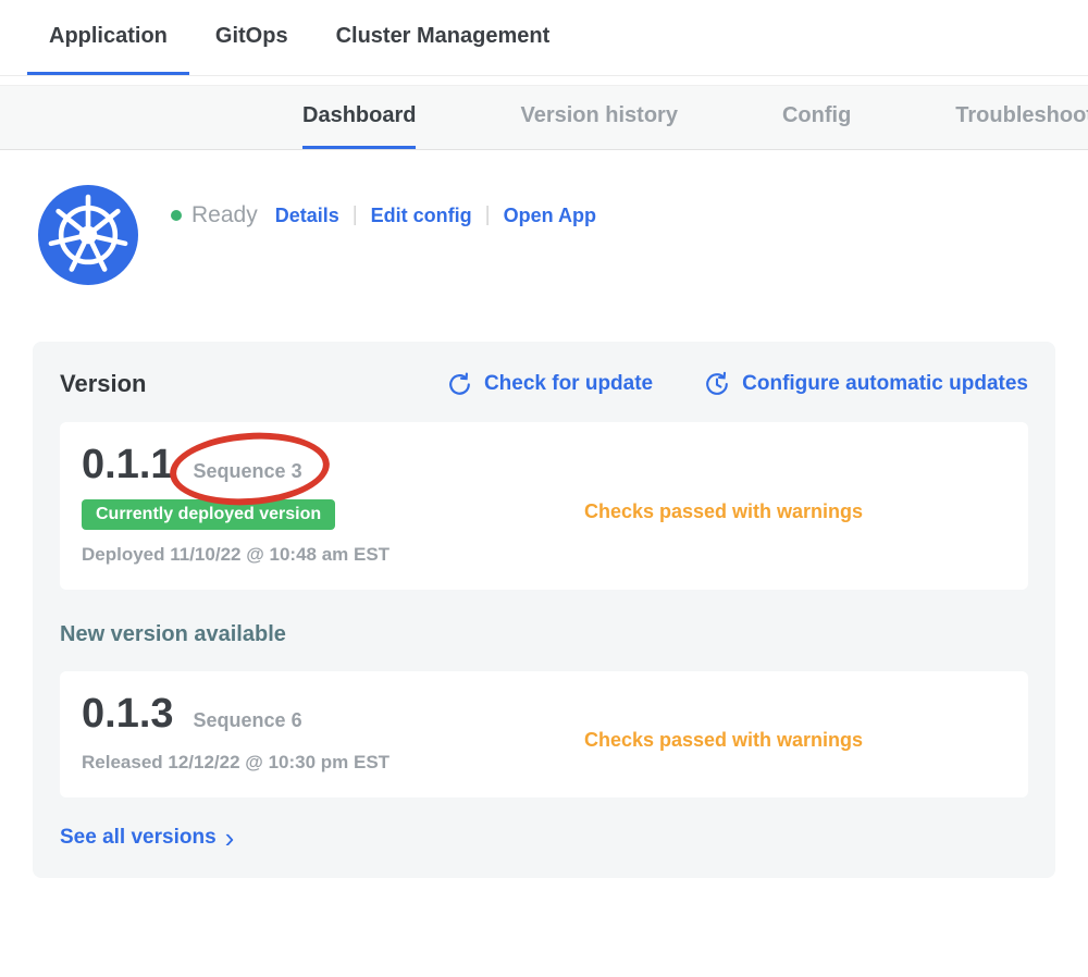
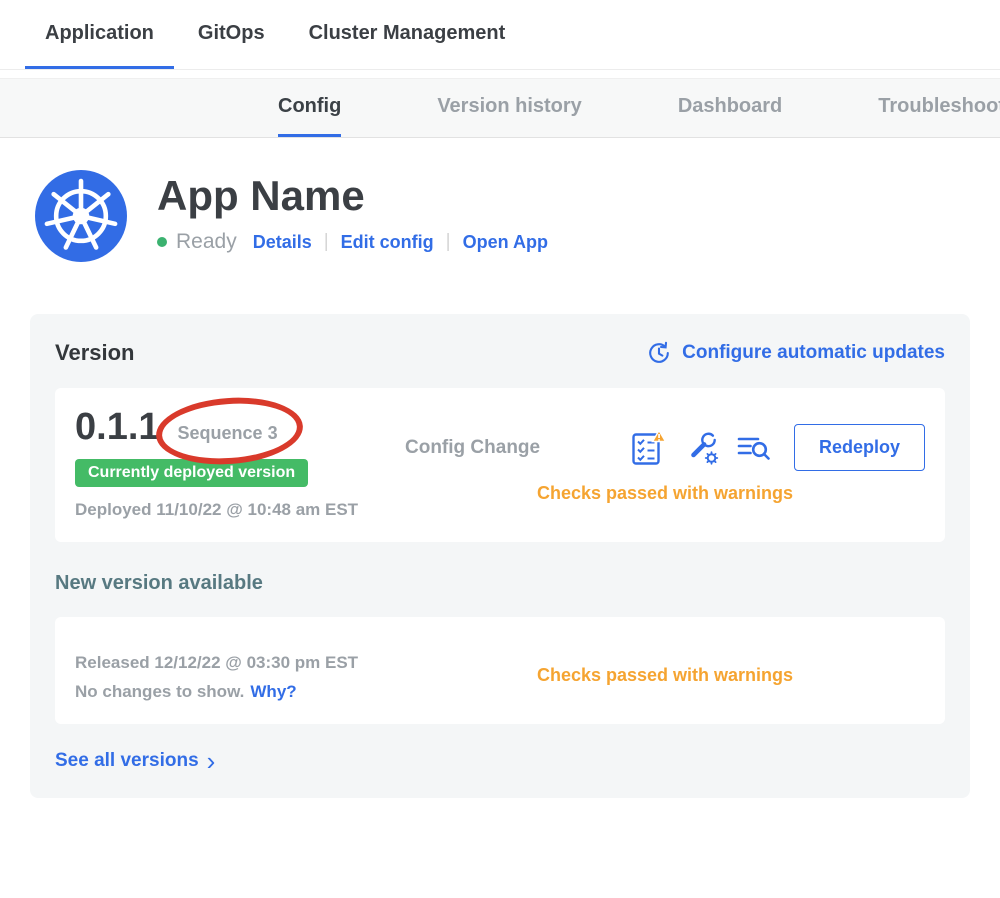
  Application
  GitOps
  Cluster Management
- Dashboard
+ Config
  Version history
- Config
+ Dashboard
  Troubleshoo
+ App Name
  Ready
  Details
  |
  Edit config
  |
  Open App
  Version
- Check for update
  Configure automatic updates
  0.1.1
  Sequence 3
  Currently deployed version
  Deployed 11/10/22 @ 10:48 am EST
+ Config Change
+ Redeploy
  Checks passed with warnings
  New version available
- 0.1.3
- Sequence 6
- Released 12/12/22 @ 10:30 pm EST
+ Released 12/12/22 @ 03:30 pm EST
+ No changes to show. Why?
  Checks passed with warnings
  See all versions
  ›
